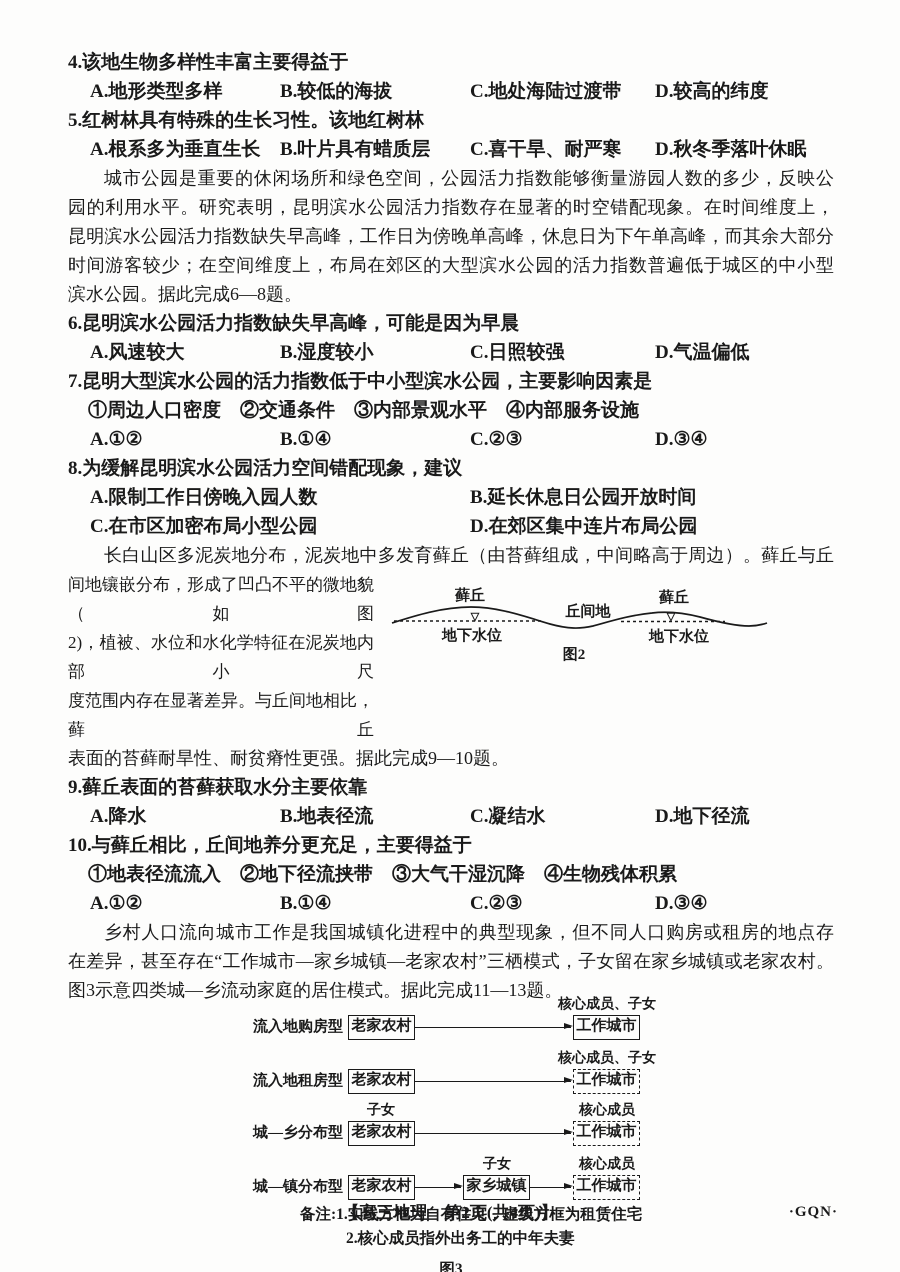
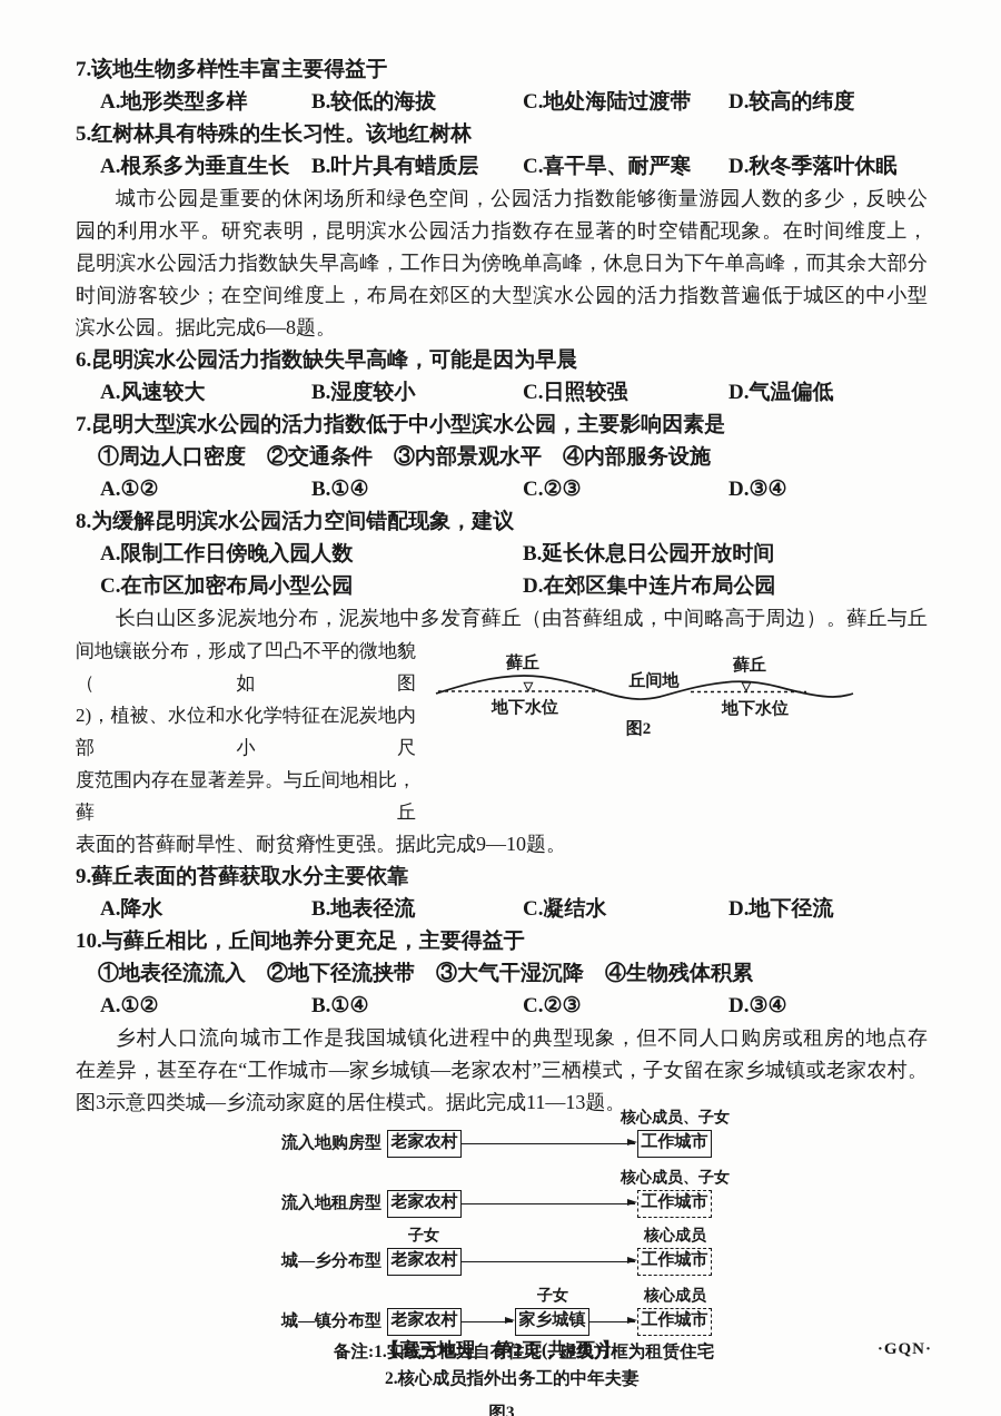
- 4.该地生物多样性丰富主要得益于
+ 7.该地生物多样性丰富主要得益于
  A.地形类型多样
  B.较低的海拔
  C.地处海陆过渡带
  D.较高的纬度
  5.红树林具有特殊的生长习性。该地红树林
  A.根系多为垂直生长
  B.叶片具有蜡质层
  C.喜干旱、耐严寒
  D.秋冬季落叶休眠
  城市公园是重要的休闲场所和绿色空间，公园活力指数能够衡量游园人数的多少，反映公
  园的利用水平。研究表明，昆明滨水公园活力指数存在显著的时空错配现象。在时间维度上，
  昆明滨水公园活力指数缺失早高峰，工作日为傍晚单高峰，休息日为下午单高峰，而其余大部分
  时间游客较少；在空间维度上，布局在郊区的大型滨水公园的活力指数普遍低于城区的中小型
  滨水公园。据此完成6—8题。
  6.昆明滨水公园活力指数缺失早高峰，可能是因为早晨
  A.风速较大
  B.湿度较小
  C.日照较强
  D.气温偏低
  7.昆明大型滨水公园的活力指数低于中小型滨水公园，主要影响因素是
  ①周边人口密度 ②交通条件 ③内部景观水平 ④内部服务设施
  A.①②
  B.①④
  C.②③
  D.③④
  8.为缓解昆明滨水公园活力空间错配现象，建议
  A.限制工作日傍晚入园人数
  B.延长休息日公园开放时间
  C.在市区加密布局小型公园
  D.在郊区集中连片布局公园
  长白山区多泥炭地分布，泥炭地中多发育藓丘（由苔藓组成，中间略高于周边）。藓丘与丘
  间地镶嵌分布，形成了凹凸不平的微地貌（如图
  2)，植被、水位和水化学特征在泥炭地内部小尺
  度范围内存在显著差异。与丘间地相比，藓丘
  ▽
  ▽
  藓丘
  丘间地
  藓丘
  地下水位
  地下水位
  图2
  表面的苔藓耐旱性、耐贫瘠性更强。据此完成9—10题。
  9.藓丘表面的苔藓获取水分主要依靠
  A.降水
  B.地表径流
  C.凝结水
  D.地下径流
  10.与藓丘相比，丘间地养分更充足，主要得益于
  ①地表径流流入 ②地下径流挟带 ③大气干湿沉降 ④生物残体积累
  A.①②
  B.①④
  C.②③
  D.③④
  乡村人口流向城市工作是我国城镇化进程中的典型现象，但不同人口购房或租房的地点存
  在差异，甚至存在“工作城市—家乡城镇—老家农村”三栖模式，子女留在家乡城镇或老家农村。
  图3示意四类城—乡流动家庭的居住模式。据此完成11—13题。
  核心成员、子女
  流入地购房型
  老家农村
  工作城市
  核心成员、子女
  流入地租房型
  老家农村
  工作城市
  子女
  核心成员
  城—乡分布型
  老家农村
  工作城市
  子女
  核心成员
  城—镇分布型
  老家农村
  家乡城镇
  工作城市
  备注:1.实线方框为自有住宅，虚线方框为租赁住宅
  2.核心成员指外出务工的中年夫妻
  图3
  【高三地理 第2页(共4页)】
  ·GQN·
